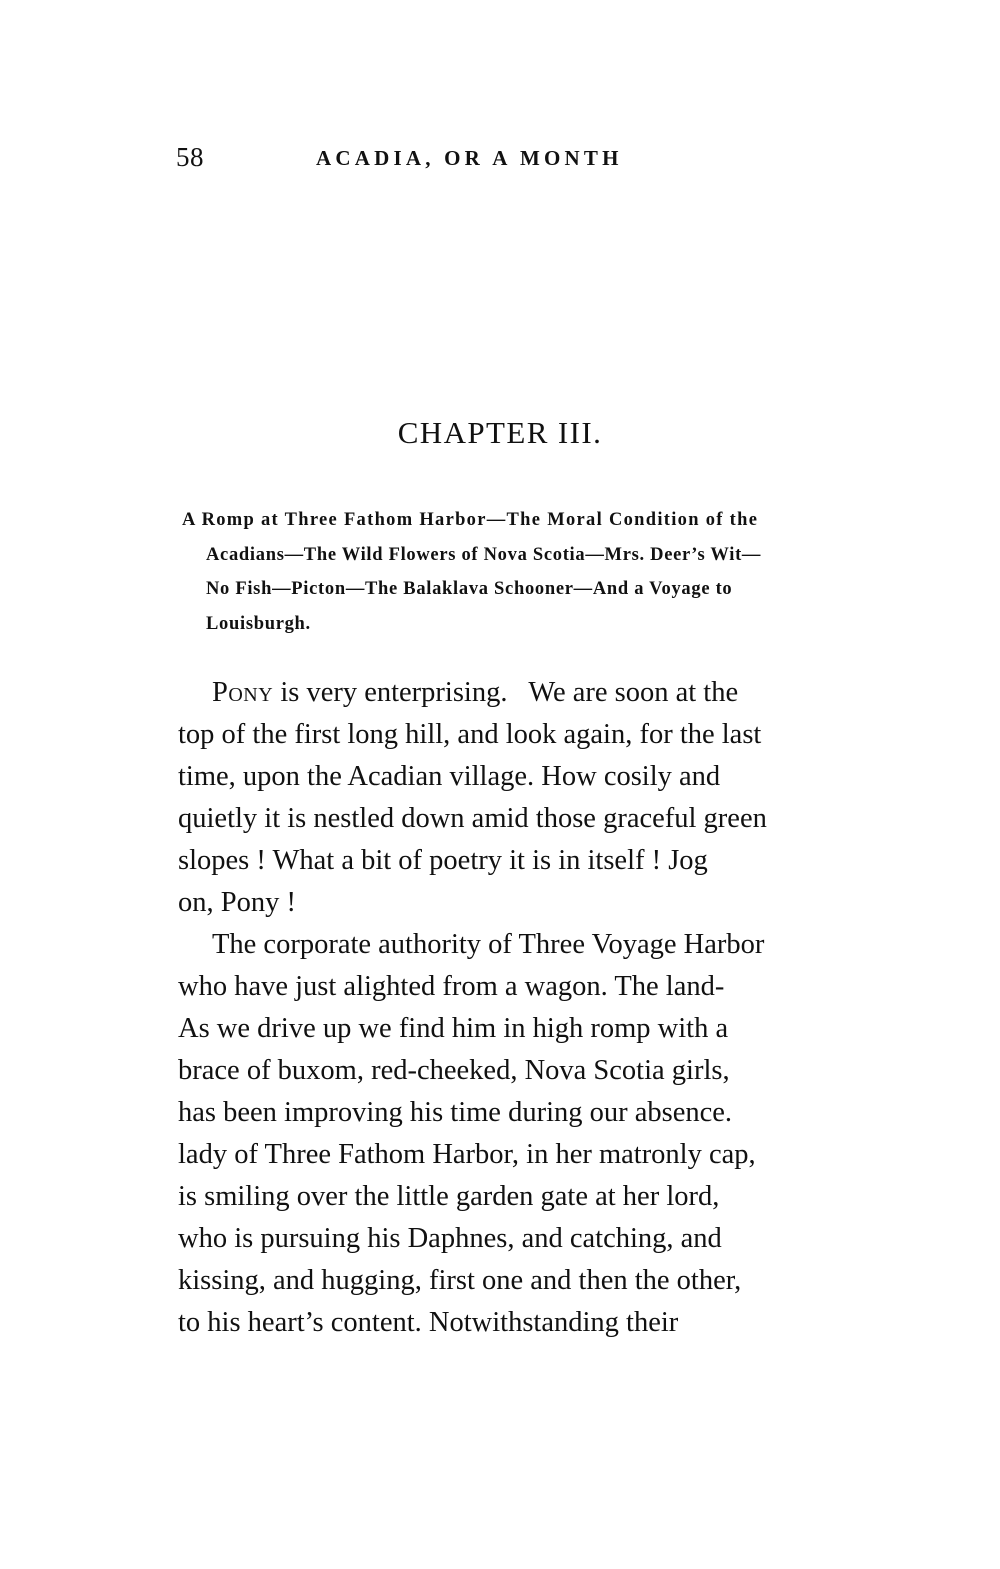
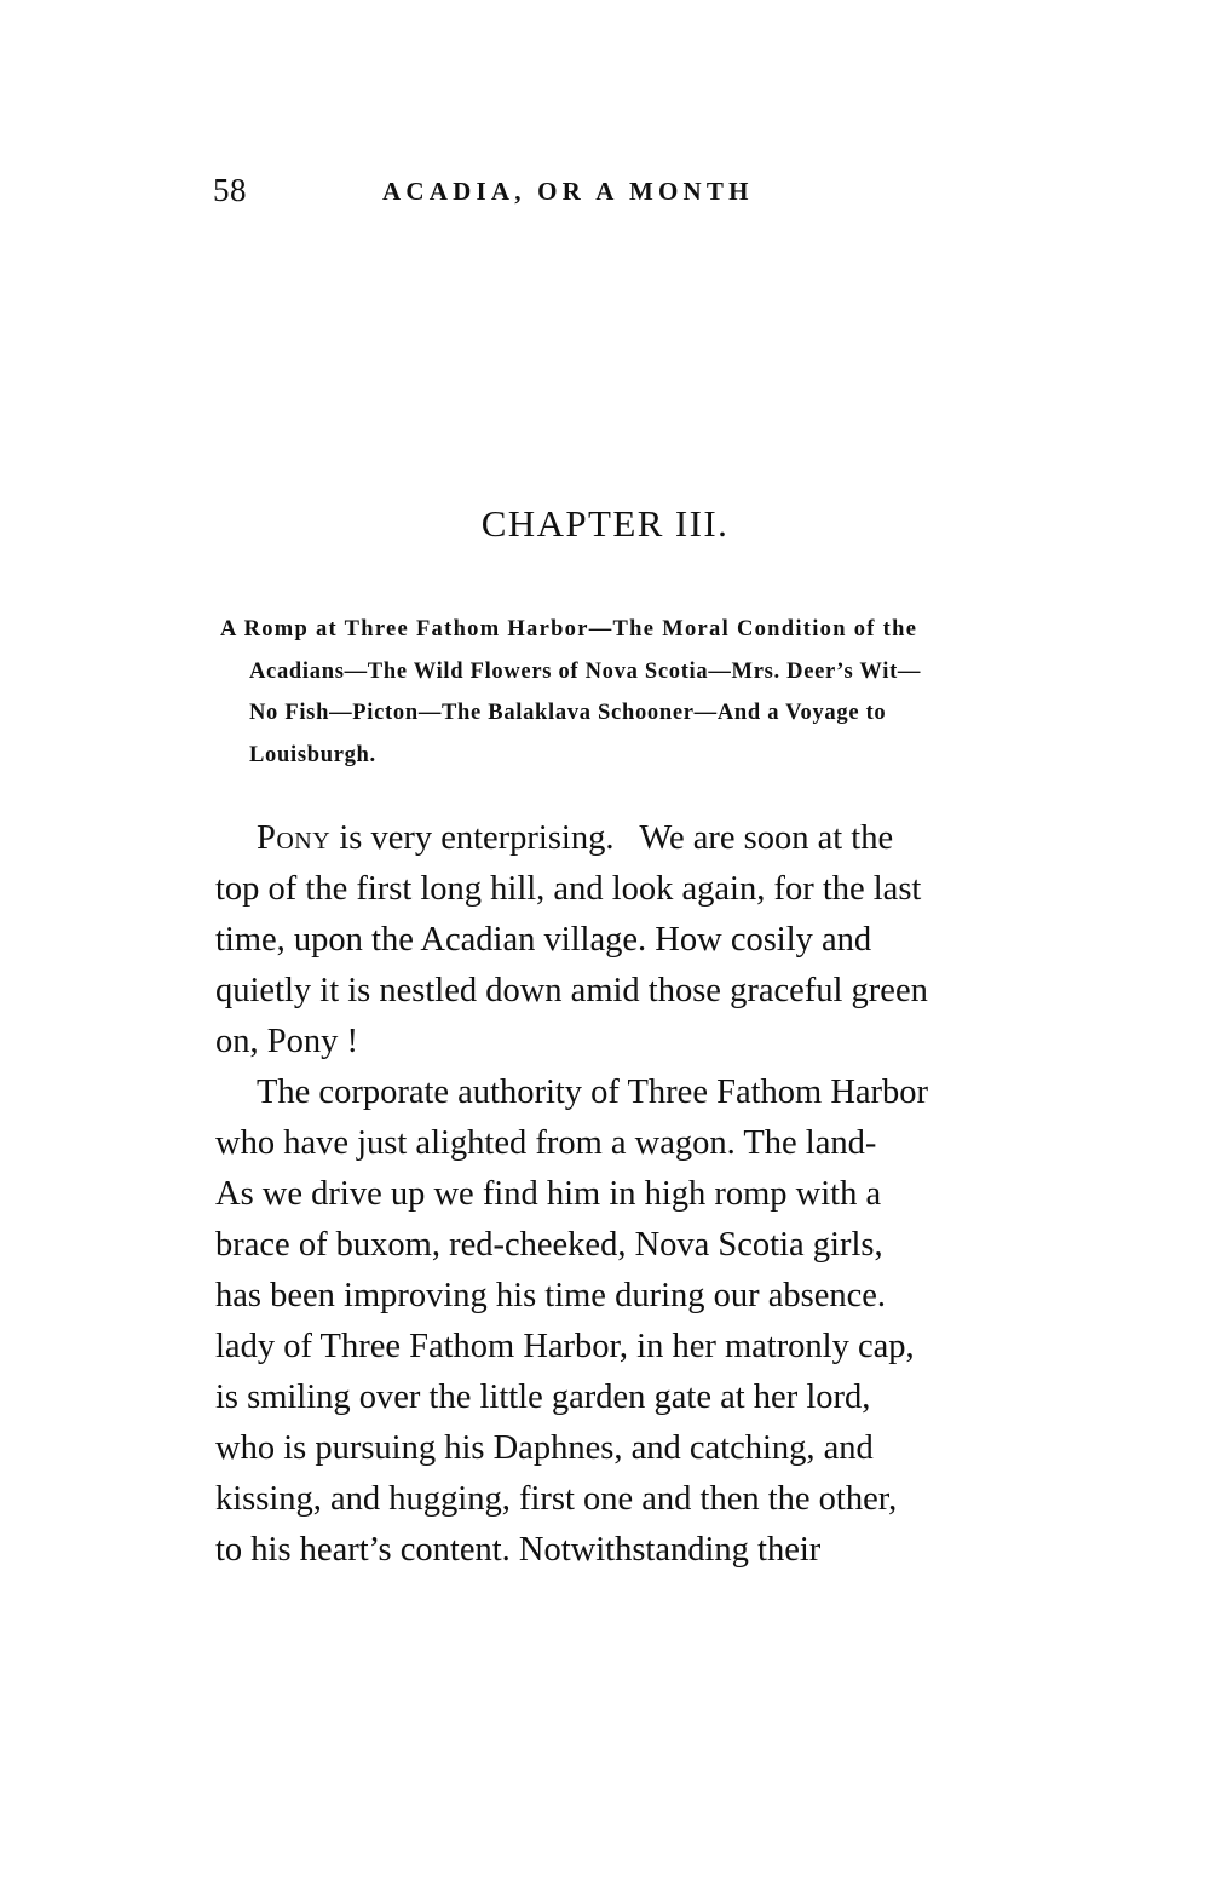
  58
  ACADIA, OR A MONTH
  CHAPTER III.
  A Romp at Three Fathom Harbor—The Moral Condition of the
  Acadians—The Wild Flowers of Nova Scotia—Mrs. Deer’s Wit—
  No Fish—Picton—The Balaklava Schooner—And a Voyage to
  Louisburgh.
  Pony is very enterprising. We are soon at the
  top of the first long hill, and look again, for the last
  time, upon the Acadian village. How cosily and
  quietly it is nestled down amid those graceful green
- slopes ! What a bit of poetry it is in itself ! Jog
  on, Pony !
- The corporate authority of Three Voyage Harbor
+ The corporate authority of Three Fathom Harbor
  who have just alighted from a wagon. The land-
  As we drive up we find him in high romp with a
  brace of buxom, red-cheeked, Nova Scotia girls,
  has been improving his time during our absence.
  lady of Three Fathom Harbor, in her matronly cap,
  is smiling over the little garden gate at her lord,
  who is pursuing his Daphnes, and catching, and
  kissing, and hugging, first one and then the other,
  to his heart’s content. Notwithstanding their
